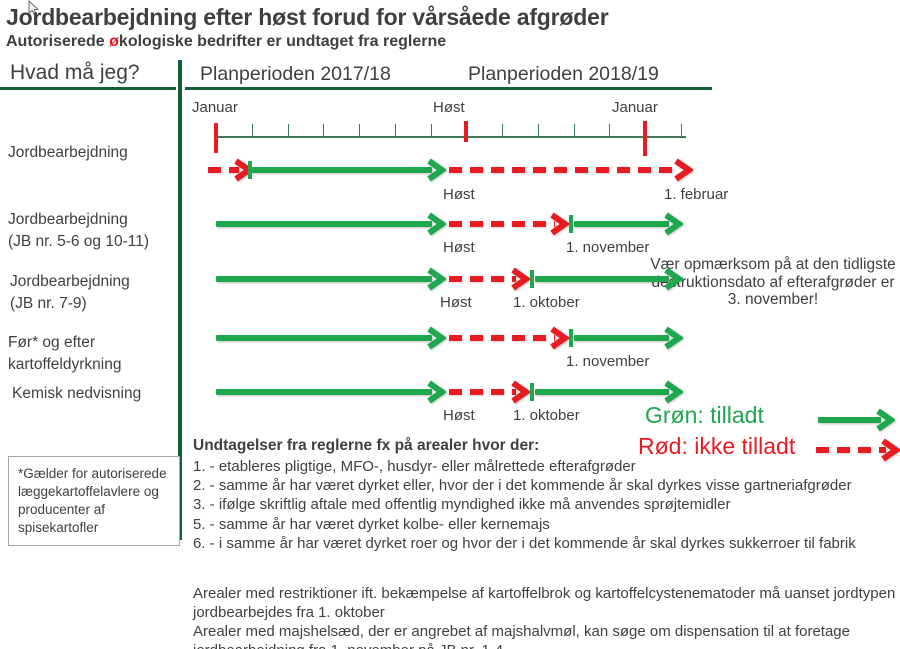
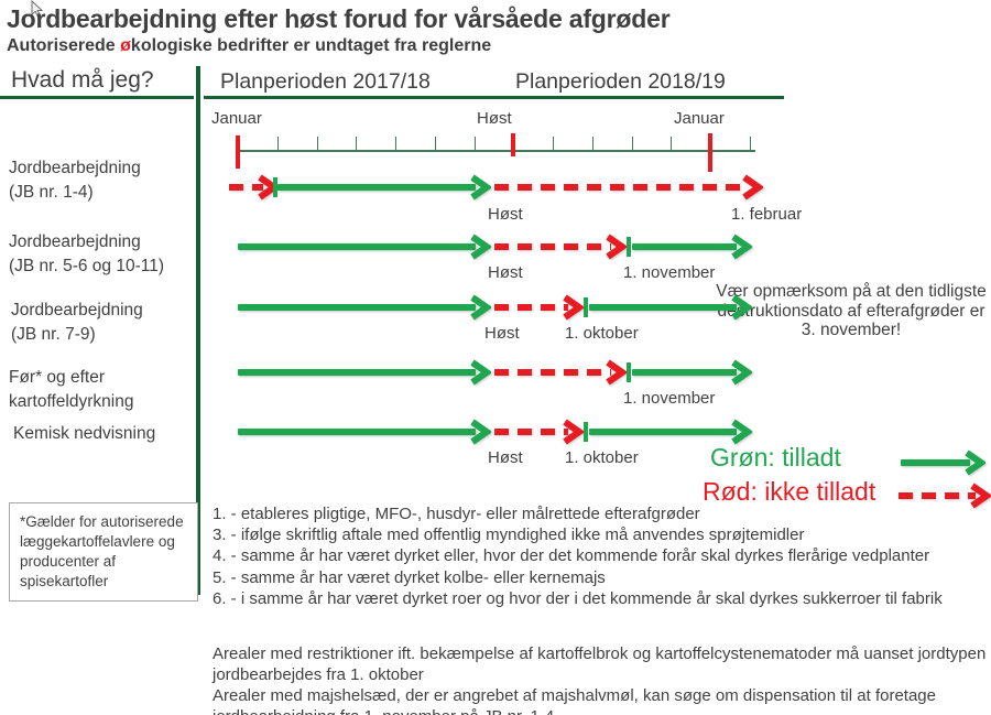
  Jordbearbejdning efter høst forud for vårsåede afgrøder
  Autoriserede økologiske bedrifter er undtaget fra reglerne
  Hvad må jeg?
  Planperioden 2017/18
  Planperioden 2018/19
  Vær opmærksom på at den tidligste deruktionsdato af efterafgrøder er 3. november!
  Grøn: tilladt
  Rød: ikke tilladt
- Undtagelser fra reglerne fx på arealer hvor der:
  1. - etableres pligtige, MFO-, husdyr- eller målrettede efterafgrøder
- 2. - samme år har været dyrket eller, hvor der i det kommende år skal dyrkes visse gartneriafgrøder
  3. - ifølge skriftlig aftale med offentlig myndighed ikke må anvendes sprøjtemidler
+ 4. - samme år har været dyrket eller, hvor der det kommende forår skal dyrkes flerårige vedplanter
  5. - samme år har været dyrket kolbe- eller kernemajs
  6. - i samme år har været dyrket roer og hvor der i det kommende år skal dyrkes sukkerroer til fabrik
  *Gælder for autoriserede læggekartoffelavlere og producenter af spisekartofler
  Arealer med restriktioner ift. bekæmpelse af kartoffelbrok og kartoffelcystenematoder må uanset jordtypen jordbearbejdes fra 1. oktober
  Januar
  Høst
  Januar
  Jordbearbejdning
+ (JB nr. 1-4)
  Høst
  1. februar
  Jordbearbejdning
  (JB nr. 5-6 og 10-11)
  Høst
  1. november
  Jordbearbejdning
  (JB nr. 7-9)
  Høst
  1. oktober
  Før* og efter
  kartoffeldyrkning
  1. november
  Kemisk nedvisning
  Høst
  1. oktober
